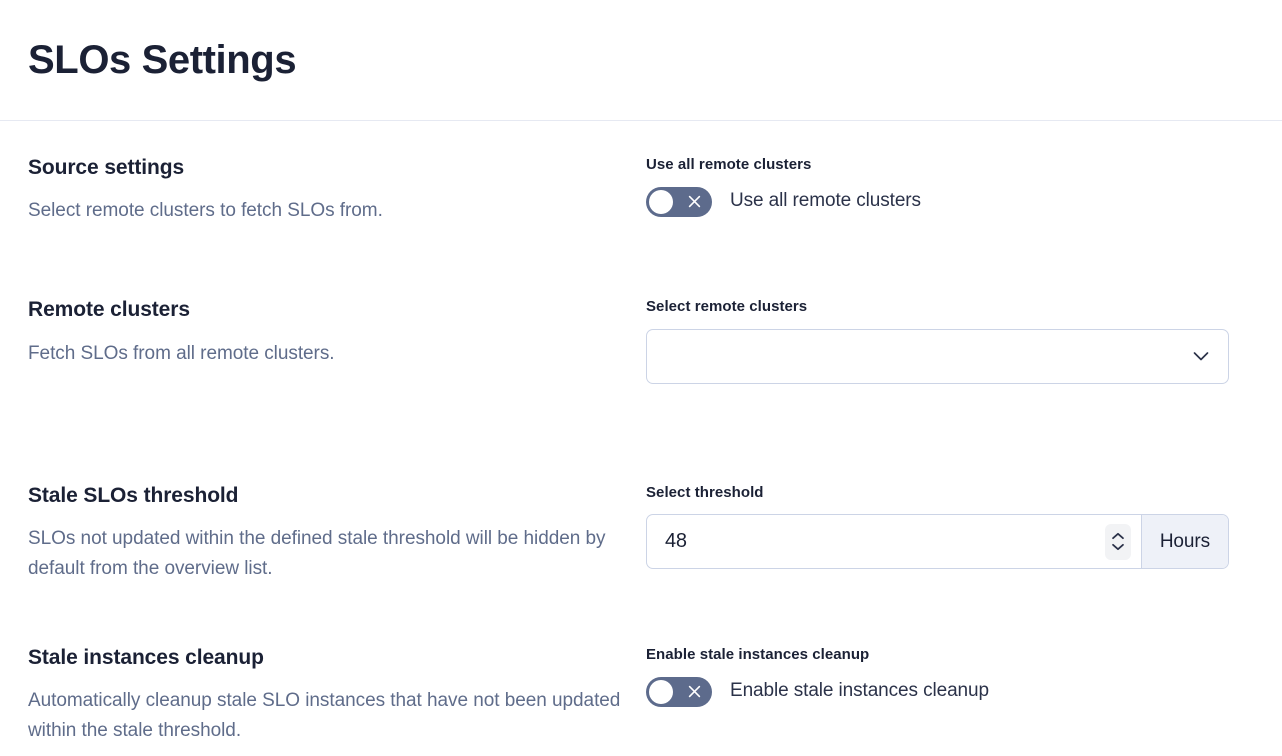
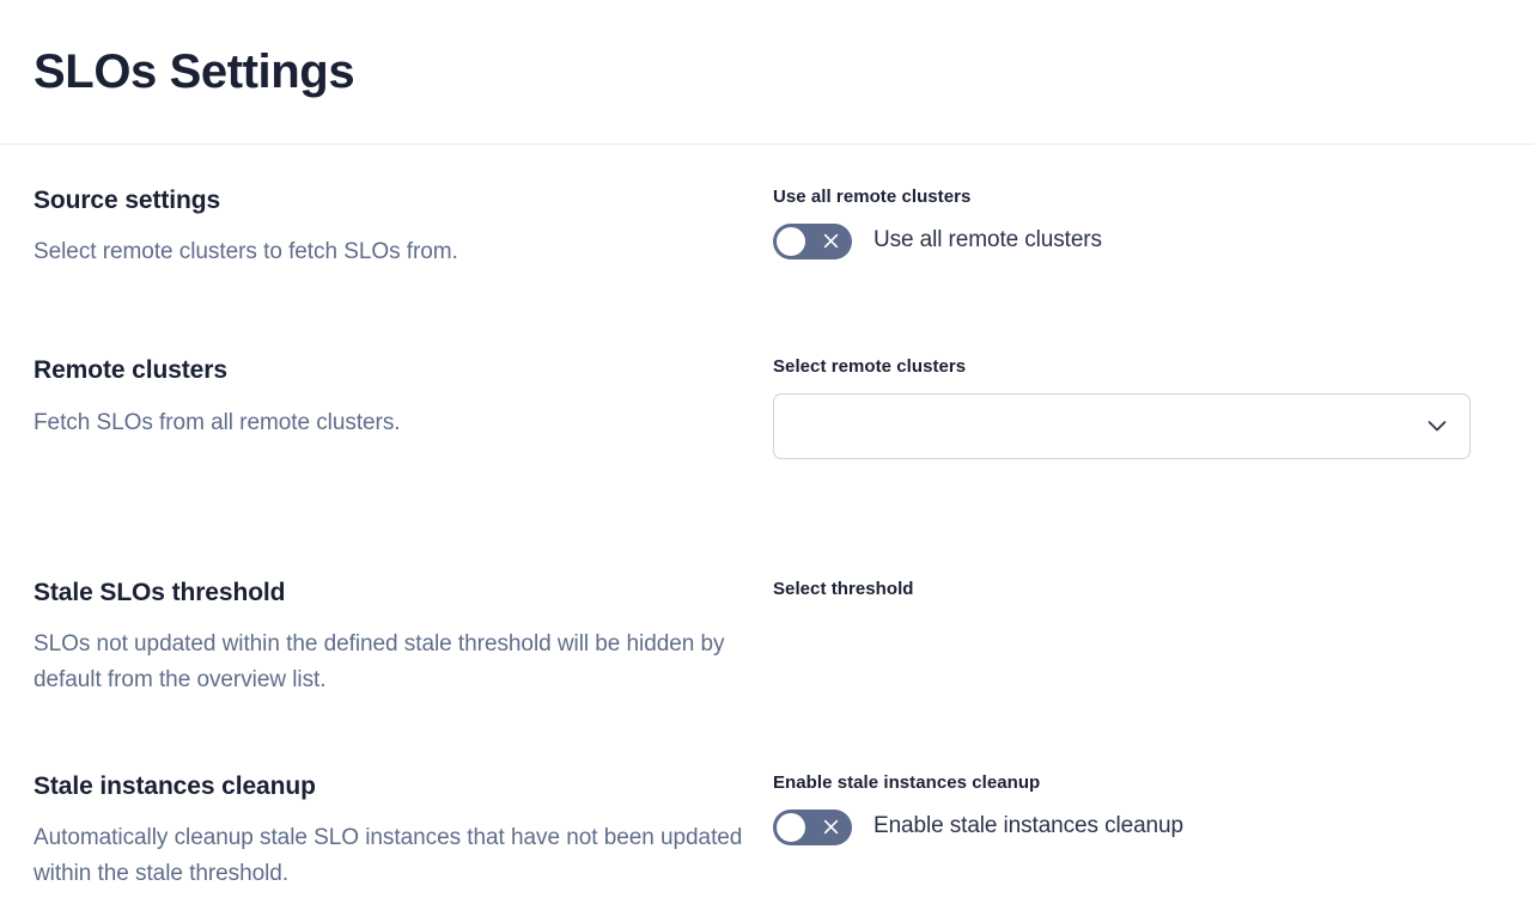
  SLOs Settings
  Source settings
  Select remote clusters to fetch SLOs from.
  Use all remote clusters
  Use all remote clusters
  Remote clusters
  Fetch SLOs from all remote clusters.
  Select remote clusters
  Stale SLOs threshold
  SLOs not updated within the defined stale threshold will be hidden by default from the overview list.
  Select threshold
- 48
- Hours
  Stale instances cleanup
  Automatically cleanup stale SLO instances that have not been updated within the stale threshold.
  Enable stale instances cleanup
  Enable stale instances cleanup
